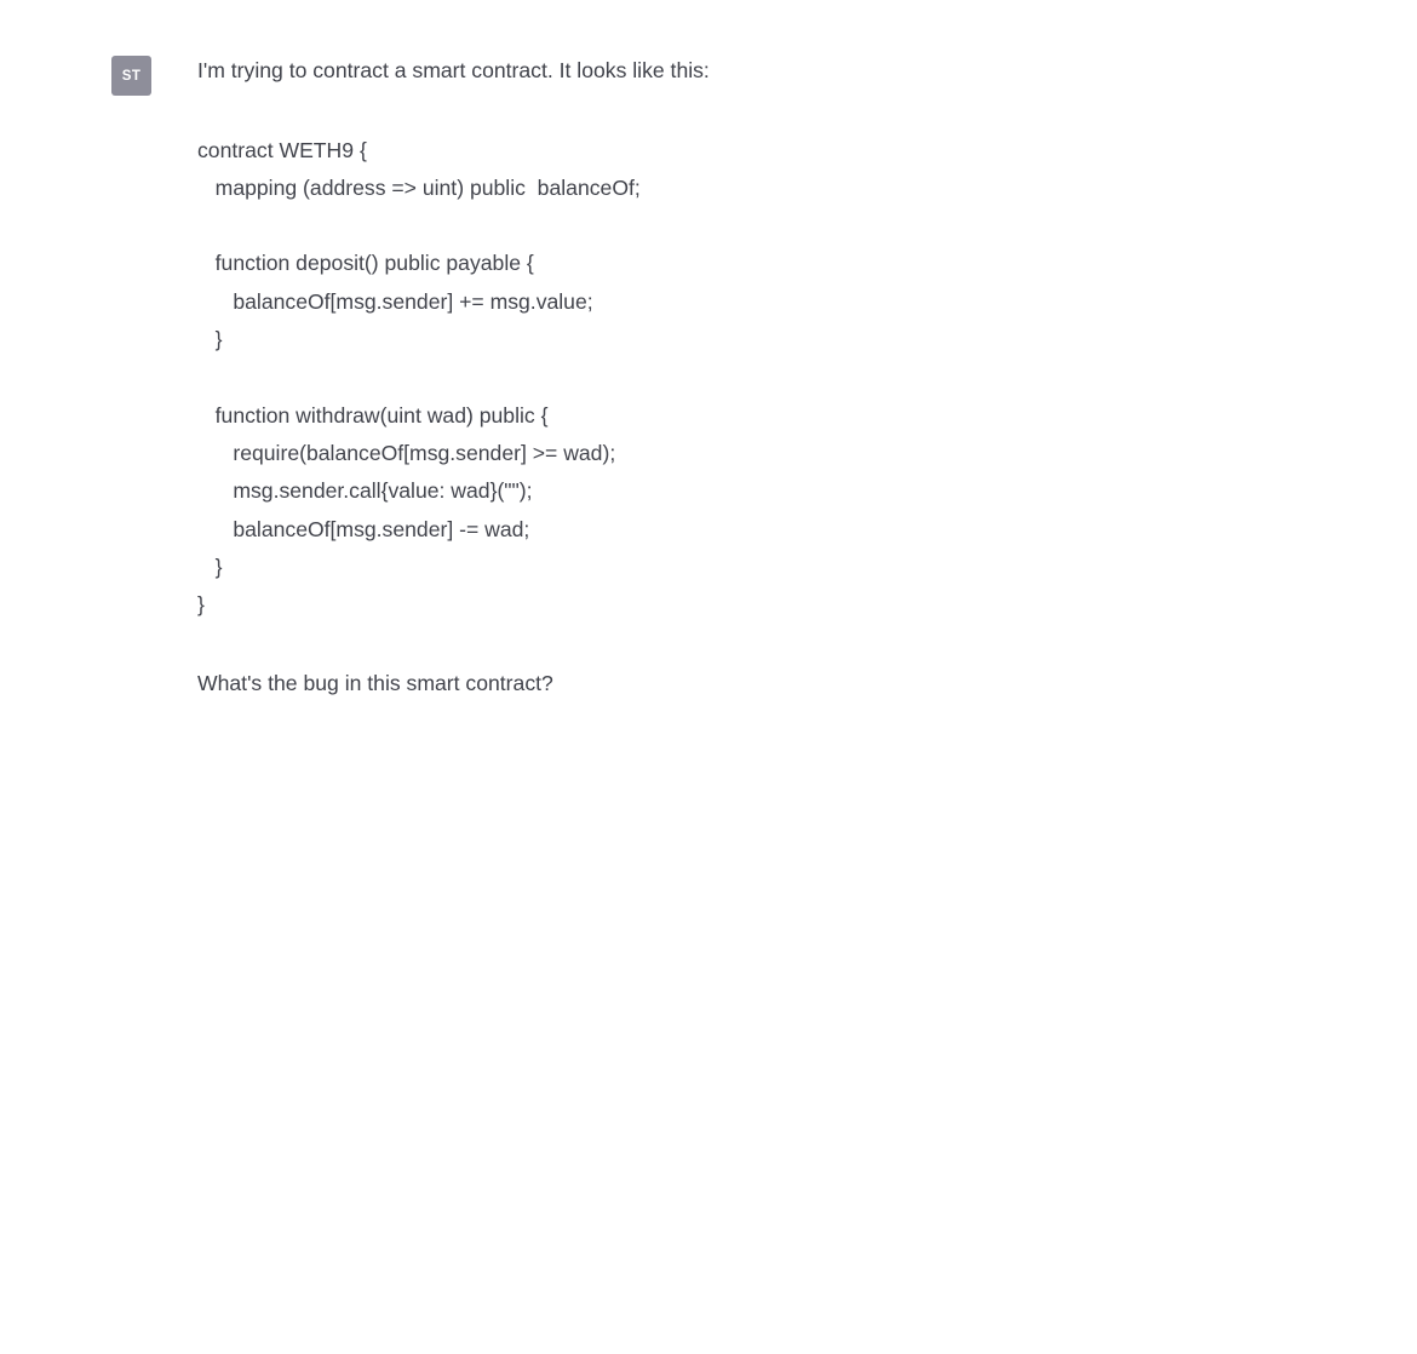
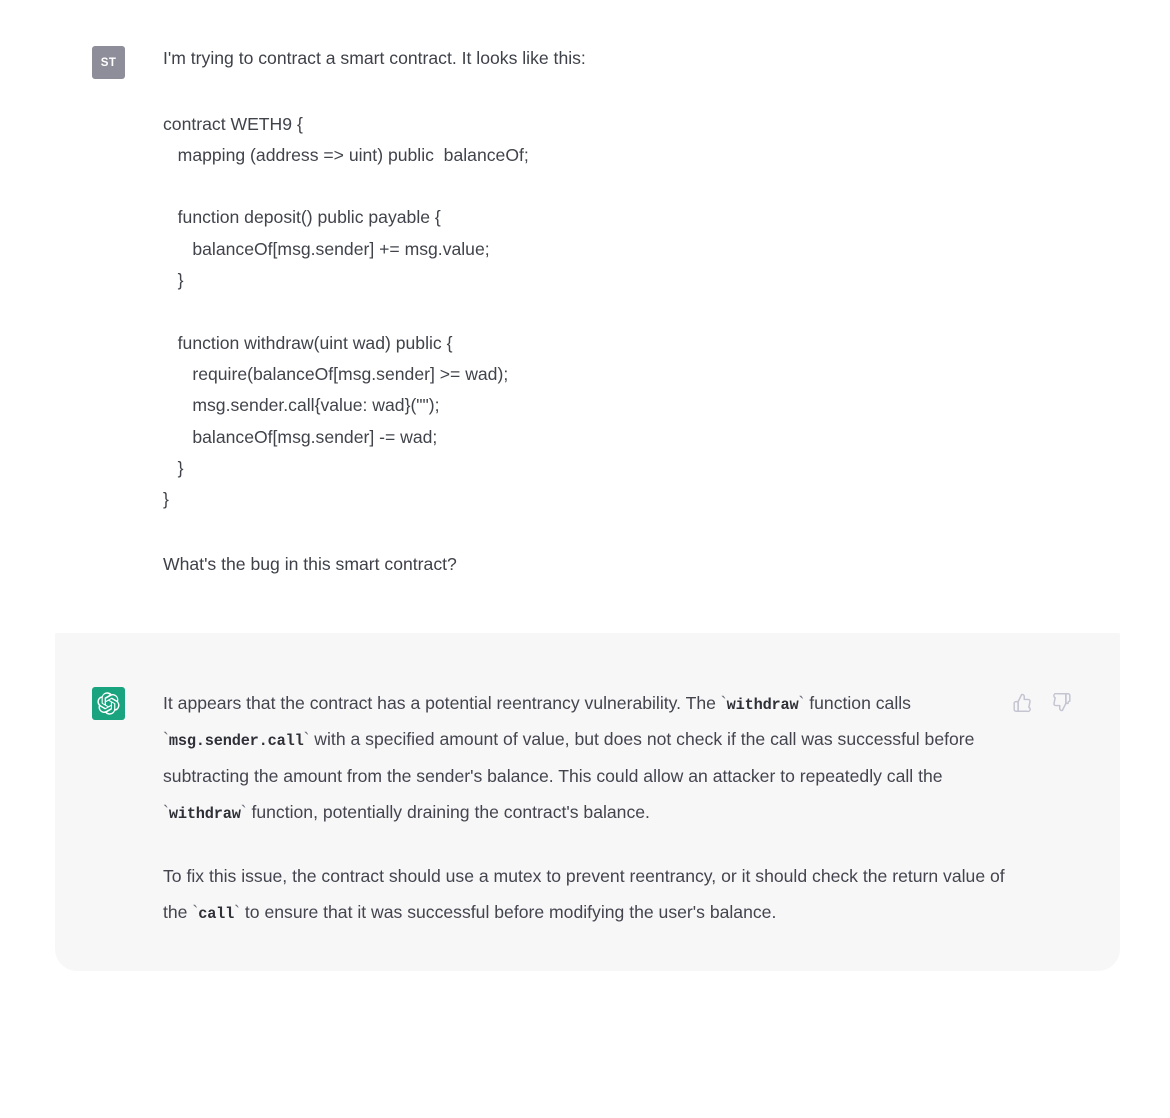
  ST
  I'm trying to contract a smart contract. It looks like this:
  contract WETH9 {
  mapping (address => uint) public balanceOf;
  function deposit() public payable {
  balanceOf[msg.sender] += msg.value;
  }
  function withdraw(uint wad) public {
  require(balanceOf[msg.sender] >= wad);
  msg.sender.call{value: wad}("");
  balanceOf[msg.sender] -= wad;
  }
  }
  What's the bug in this smart contract?
+ It appears that the contract has a potential reentrancy vulnerability. The `withdraw` function calls `msg.sender.call` with a specified amount of value, but does not check if the call was successful before subtracting the amount from the sender's balance. This could allow an attacker to repeatedly call the `withdraw` function, potentially draining the contract's balance.
+ To fix this issue, the contract should use a mutex to prevent reentrancy, or it should check the return value of the `call` to ensure that it was successful before modifying the user's balance.
